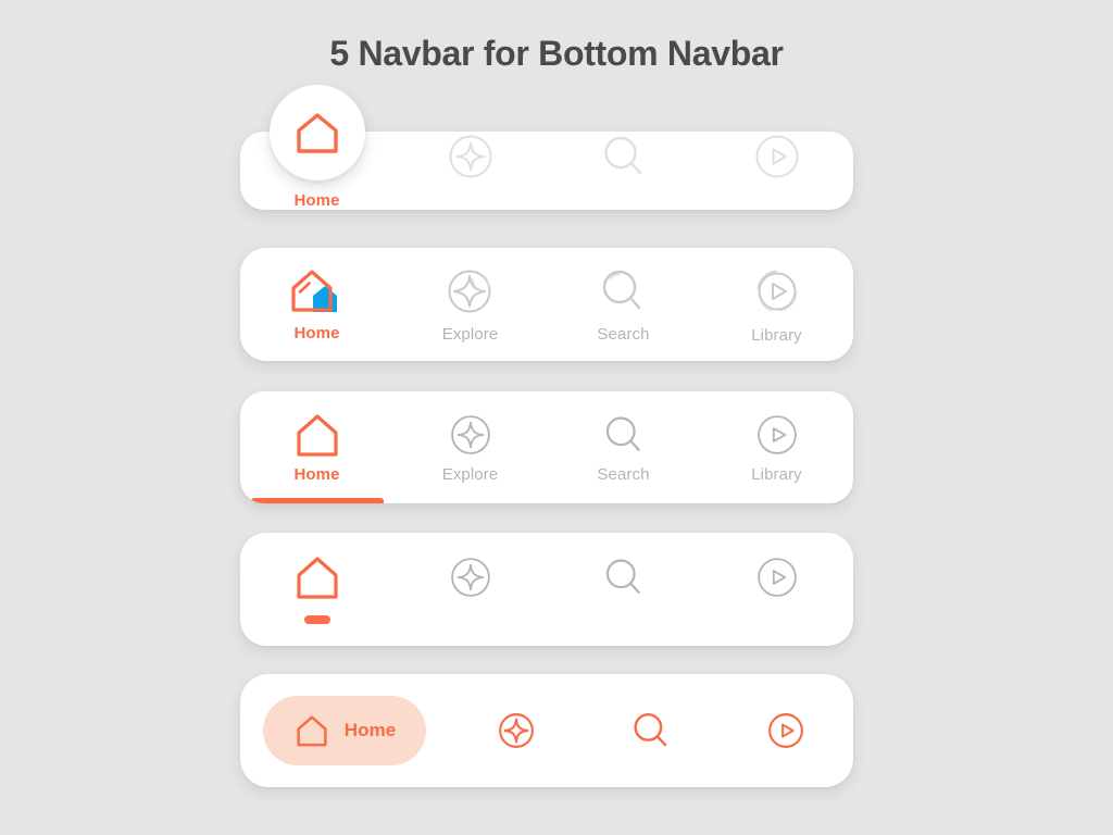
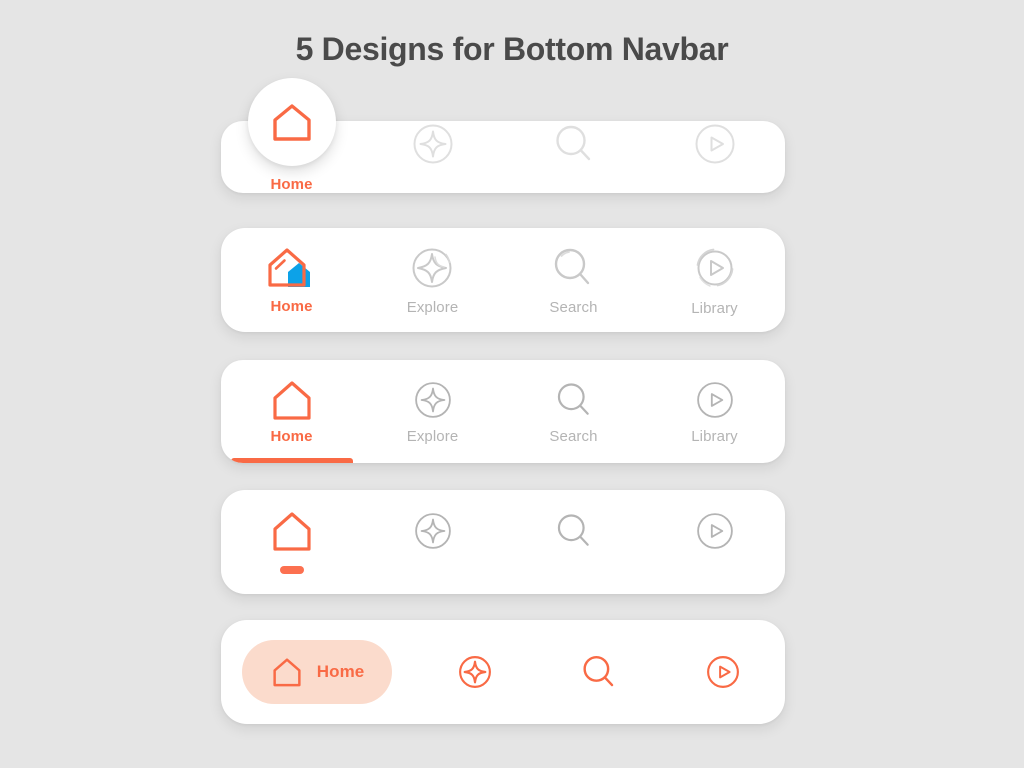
- 5 Navbar for Bottom Navbar
+ 5 Designs for Bottom Navbar
  Home
  Home
  Explore
  Search
  Library
  Home
  Explore
  Search
  Library
  Home
